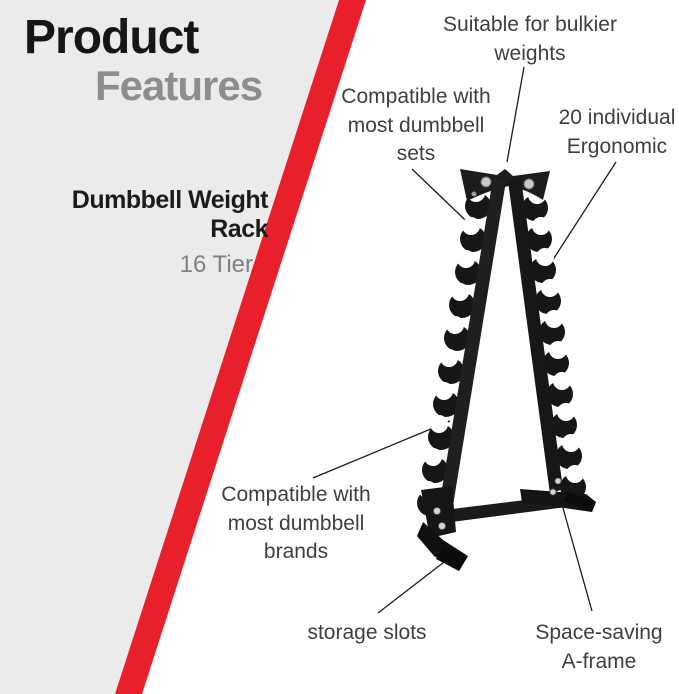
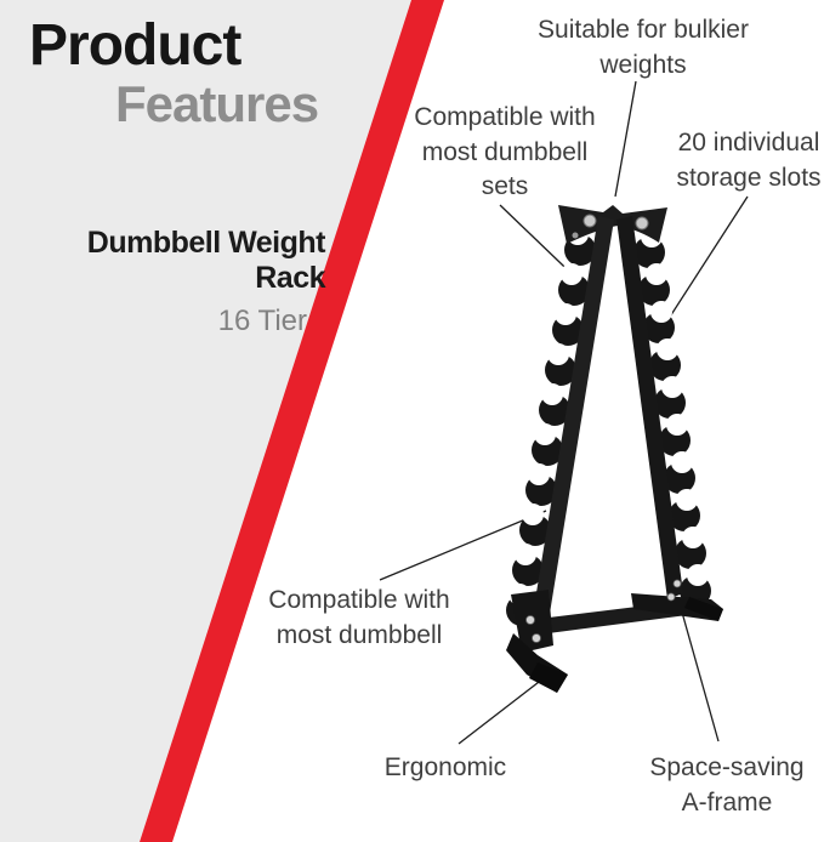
  Product
  Features
  Dumbbell Weight Rack
  16 Tier
  Suitable for bulkier
  weights
  Compatible with
  most dumbbell
  sets
  20 individual
- Ergonomic
+ storage slots
  Compatible with
  most dumbbell
- brands
- storage slots
+ Ergonomic
  Space-saving
  A-frame
